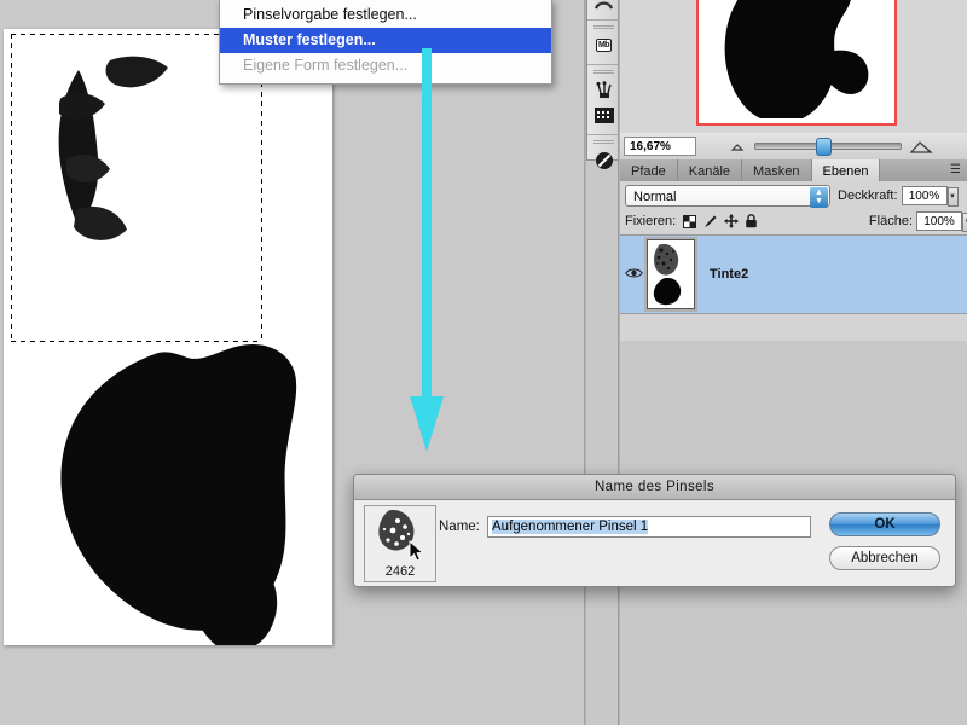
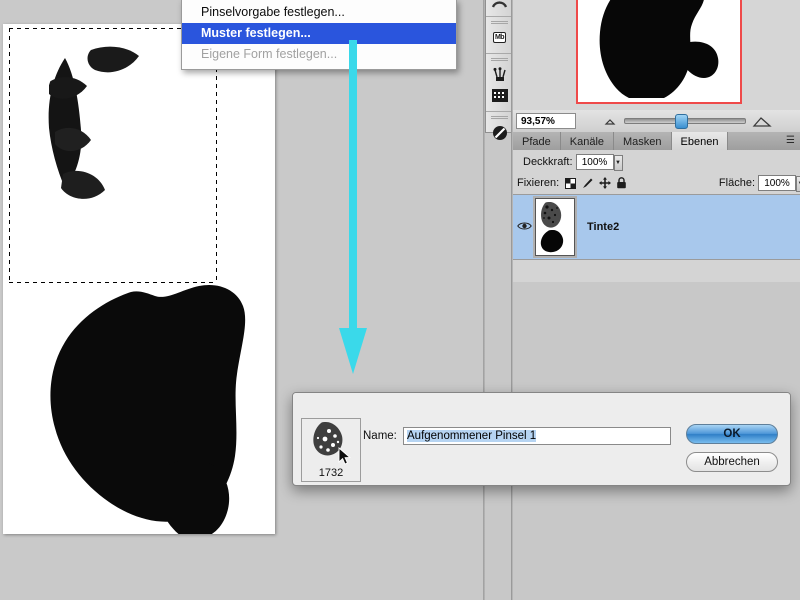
- 16,67%
+ 93,57%
  Pfade
  Kanäle
  Masken
  Ebenen
  ☰
- Normal
  Deckkraft:
  100%
  Fixieren:
  Fläche:
  100%
  Tinte2
  Pinselvorgabe festlegen...
  Muster festlegen...
  Eigene Form festlegen...
- Name des Pinsels
- 2462
+ 1732
  Name:
  Aufgenommener Pinsel 1
  OK
  Abbrechen
